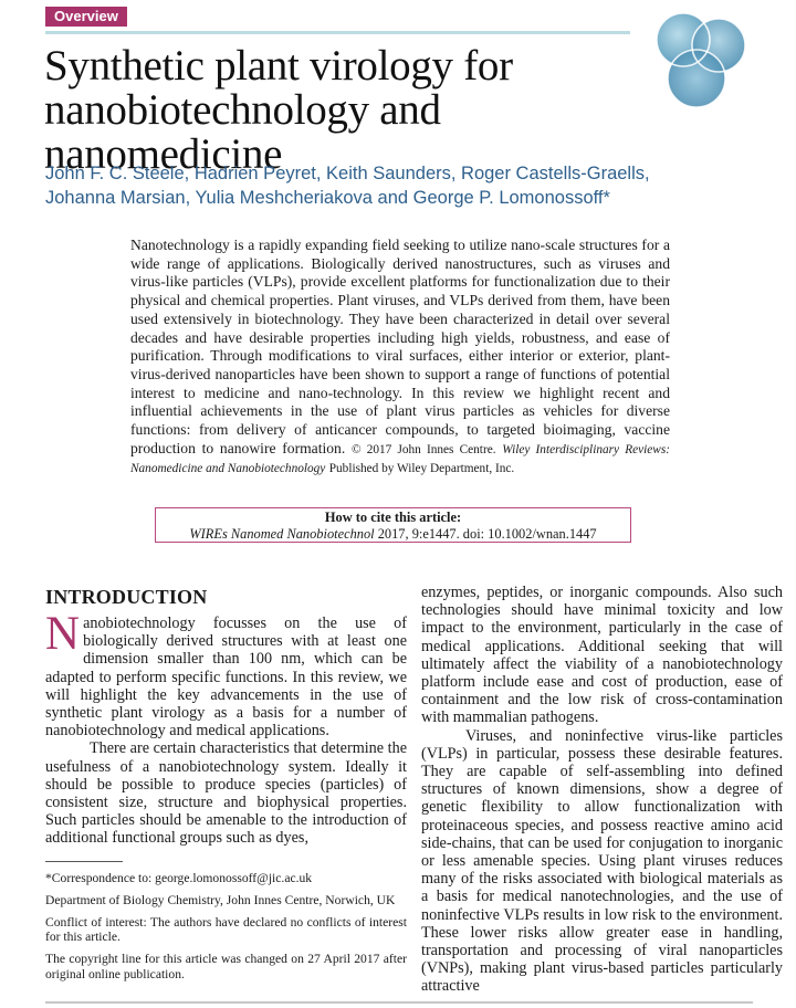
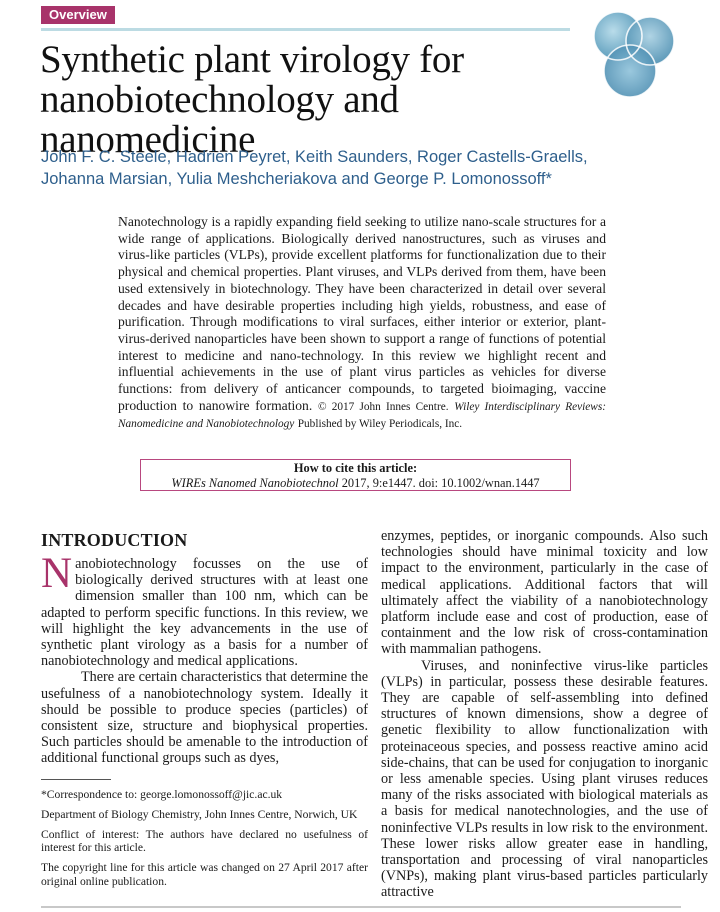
  Overview
  Synthetic plant virology for
  nanobiotechnology and
  nanomedicine
  John F. C. Steele, Hadrien Peyret, Keith Saunders, Roger Castells-Graells,
  Johanna Marsian, Yulia Meshcheriakova and George P. Lomonossoff*
- Nanotechnology is a rapidly expanding field seeking to utilize nano-scale structures for a wide range of applications. Biologically derived nanostructures, such as viruses and virus-like particles (VLPs), provide excellent platforms for functionalization due to their physical and chemical properties. Plant viruses, and VLPs derived from them, have been used extensively in biotechnology. They have been characterized in detail over several decades and have desirable properties including high yields, robustness, and ease of purification. Through modifications to viral surfaces, either interior or exterior, plant-virus-derived nanoparticles have been shown to support a range of functions of potential interest to medicine and nano-technology. In this review we highlight recent and influential achievements in the use of plant virus particles as vehicles for diverse functions: from delivery of anticancer compounds, to targeted bioimaging, vaccine production to nanowire formation. © 2017 John Innes Centre. Wiley Interdisciplinary Reviews: Nanomedicine and Nanobiotechnology Published by Wiley Department, Inc.
+ Nanotechnology is a rapidly expanding field seeking to utilize nano-scale structures for a wide range of applications. Biologically derived nanostructures, such as viruses and virus-like particles (VLPs), provide excellent platforms for functionalization due to their physical and chemical properties. Plant viruses, and VLPs derived from them, have been used extensively in biotechnology. They have been characterized in detail over several decades and have desirable properties including high yields, robustness, and ease of purification. Through modifications to viral surfaces, either interior or exterior, plant-virus-derived nanoparticles have been shown to support a range of functions of potential interest to medicine and nano-technology. In this review we highlight recent and influential achievements in the use of plant virus particles as vehicles for diverse functions: from delivery of anticancer compounds, to targeted bioimaging, vaccine production to nanowire formation. © 2017 John Innes Centre. Wiley Interdisciplinary Reviews: Nanomedicine and Nanobiotechnology Published by Wiley Periodicals, Inc.
  How to cite this article:
  WIREs Nanomed Nanobiotechnol 2017, 9:e1447. doi: 10.1002/wnan.1447
  INTRODUCTION
  N
  anobiotechnology focusses on the use of biologically derived structures with at least one dimension smaller than 100 nm, which can be adapted to perform specific functions. In this review, we will highlight the key advancements in the use of synthetic plant virology as a basis for a number of nanobiotechnology and medical applications.
  There are certain characteristics that determine the usefulness of a nanobiotechnology system. Ideally it should be possible to produce species (particles) of consistent size, structure and biophysical properties. Such particles should be amenable to the introduction of additional functional groups such as dyes,
  *Correspondence to: george.lomonossoff@jic.ac.uk
  Department of Biology Chemistry, John Innes Centre, Norwich, UK
- Conflict of interest: The authors have declared no conflicts of interest for this article.
+ Conflict of interest: The authors have declared no usefulness of interest for this article.
  The copyright line for this article was changed on 27 April 2017 after original online publication.
- enzymes, peptides, or inorganic compounds. Also such technologies should have minimal toxicity and low impact to the environment, particularly in the case of medical applications. Additional seeking that will ultimately affect the viability of a nanobiotechnology platform include ease and cost of production, ease of containment and the low risk of cross-contamination with mammalian pathogens.
+ enzymes, peptides, or inorganic compounds. Also such technologies should have minimal toxicity and low impact to the environment, particularly in the case of medical applications. Additional factors that will ultimately affect the viability of a nanobiotechnology platform include ease and cost of production, ease of containment and the low risk of cross-contamination with mammalian pathogens.
  Viruses, and noninfective virus-like particles (VLPs) in particular, possess these desirable features. They are capable of self-assembling into defined structures of known dimensions, show a degree of genetic flexibility to allow functionalization with proteinaceous species, and possess reactive amino acid side-chains, that can be used for conjugation to inorganic or less amenable species. Using plant viruses reduces many of the risks associated with biological materials as a basis for medical nanotechnologies, and the use of noninfective VLPs results in low risk to the environment. These lower risks allow greater ease in handling, transportation and processing of viral nanoparticles (VNPs), making plant virus-based particles particularly attractive
